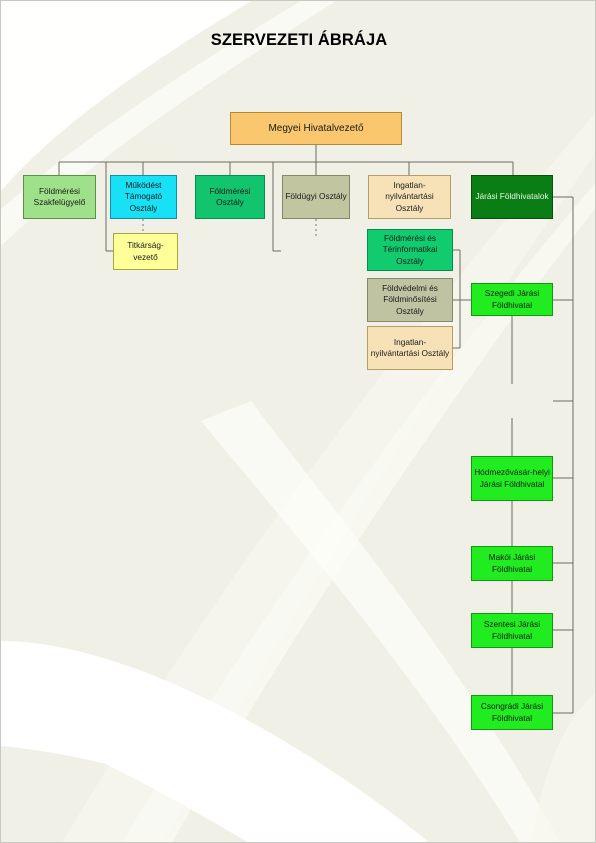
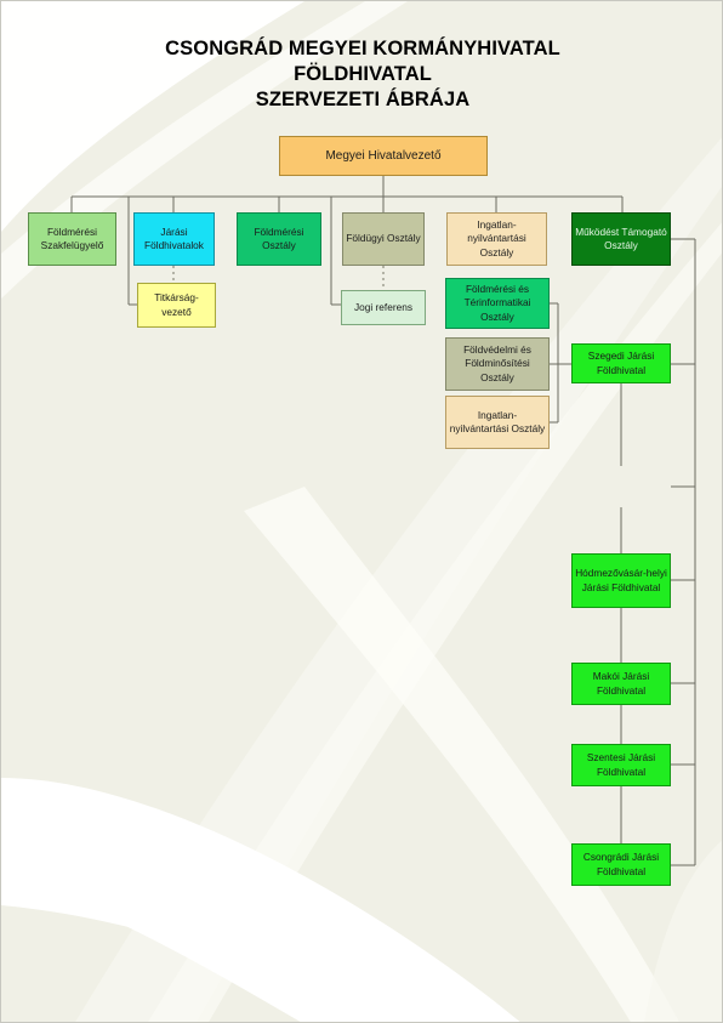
+ CSONGRÁD MEGYEI KORMÁNYHIVATAL
+ FÖLDHIVATAL
  SZERVEZETI ÁBRÁJA
  Megyei Hivatalvezető
  Földmérési Szakfelügyelő
- Működést Támogató Osztály
+ Járási Földhivatalok
  Földmérési Osztály
  Földügyi Osztály
  Ingatlan-nyilvántartási Osztály
- Járási Földhivatalok
+ Működést Támogató Osztály
  Titkárság-vezető
+ Jogi referens
  Földmérési és Térinformatikai Osztály
  Földvédelmi és Földminősítési Osztály
  Ingatlan-nyilvántartási Osztály
  Szegedi Járási Földhivatal
  Hódmezővásár-helyi Járási Földhivatal
  Makói Járási Földhivatal
  Szentesi Járási Földhivatal
  Csongrádi Járási Földhivatal
